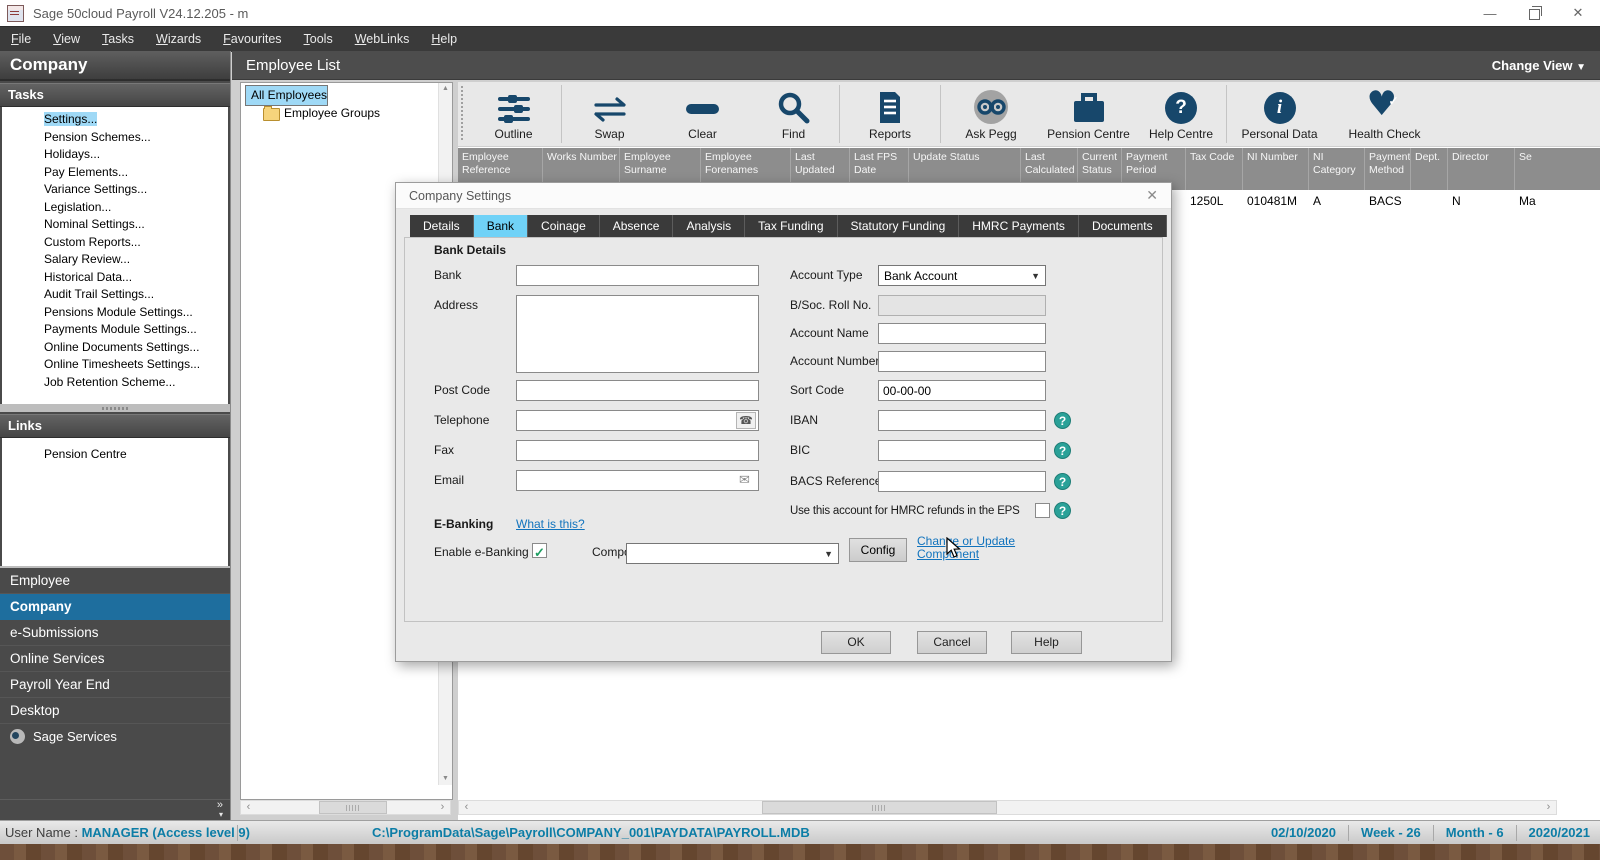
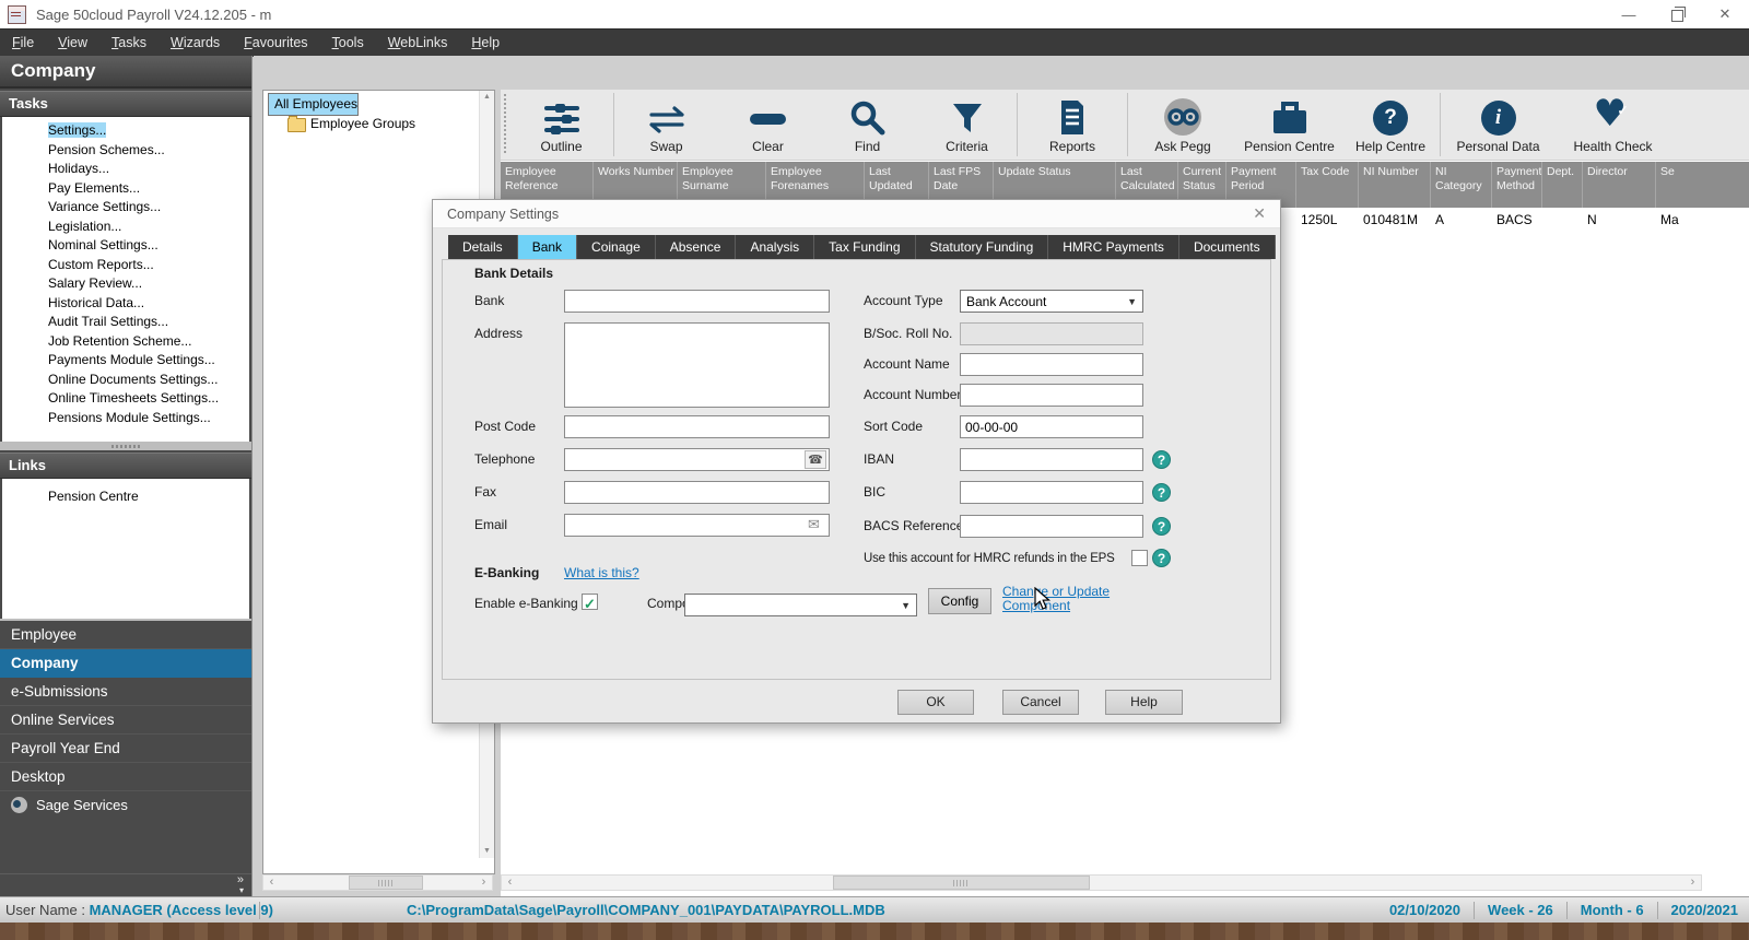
  Sage 50cloud Payroll V24.12.205 - m
  —
  ✕
  File
  View
  Tasks
  Wizards
  Favourites
  Tools
  WebLinks
  Help
  Company
  Tasks
  Settings...
  Pension Schemes...
  Holidays...
  Pay Elements...
  Variance Settings...
  Legislation...
  Nominal Settings...
  Custom Reports...
  Salary Review...
  Historical Data...
  Audit Trail Settings...
- Pensions Module Settings...
+ Job Retention Scheme...
  Payments Module Settings...
  Online Documents Settings...
  Online Timesheets Settings...
- Job Retention Scheme...
+ Pensions Module Settings...
  Links
  Pension Centre
  Employee
  Company
  e-Submissions
  Online Services
  Payroll Year End
  Desktop
  Sage Services
  »
  ▾
- Employee List
- Change View ▼
  All Employees
  Employee Groups
  ‹
  ›
  Outline
  Swap
  Clear
  Find
+ Criteria
  Reports
  Ask Pegg
  Pension Centre
  ?
  Help Centre
  i
  Personal Data
  ♥
  ✓
  Health Check
  Employee Reference
  Works Number
  Employee Surname
  Employee Forenames
  Last Updated
  Last FPS Date
  Update Status
  Last Calculated
  Current Status
  Payment Period
  Tax Code
  NI Number
  NI Category
  Payment Method
  Dept.
  Director
  Se
  1250L
  010481M
  A
  BACS
  N
  Ma
  ‹
  ›
  Company Settings
  ✕
  Details
  Bank
  Coinage
  Absence
  Analysis
  Tax Funding
  Statutory Funding
  HMRC Payments
  Documents
  Bank Details
  Bank
  Address
  Post Code
  Telephone
  ☎
  Fax
  Email
  ✉
  Account Type
  Bank Account
  ▼
  B/Soc. Roll No.
  Account Name
  Account Numbe
  Sort Code
  00-00-00
  IBAN
  ?
  BIC
  ?
  BACS Referenc
  ?
  Use this account for HMRC refunds in the EPS
  ?
  E-Banking
  What is this?
  Enable e-Banking
  ✓
  ▼
  Config
  Chane or Update
  Compnent
  OK
  Cancel
  Help
  User Name : MANAGER (Access level 9)
  C:\ProgramData\Sage\Payroll\COMPANY_001\PAYDATA\PAYROLL.MDB
  02/10/2020
  Week - 26
  Month - 6
  2020/2021
